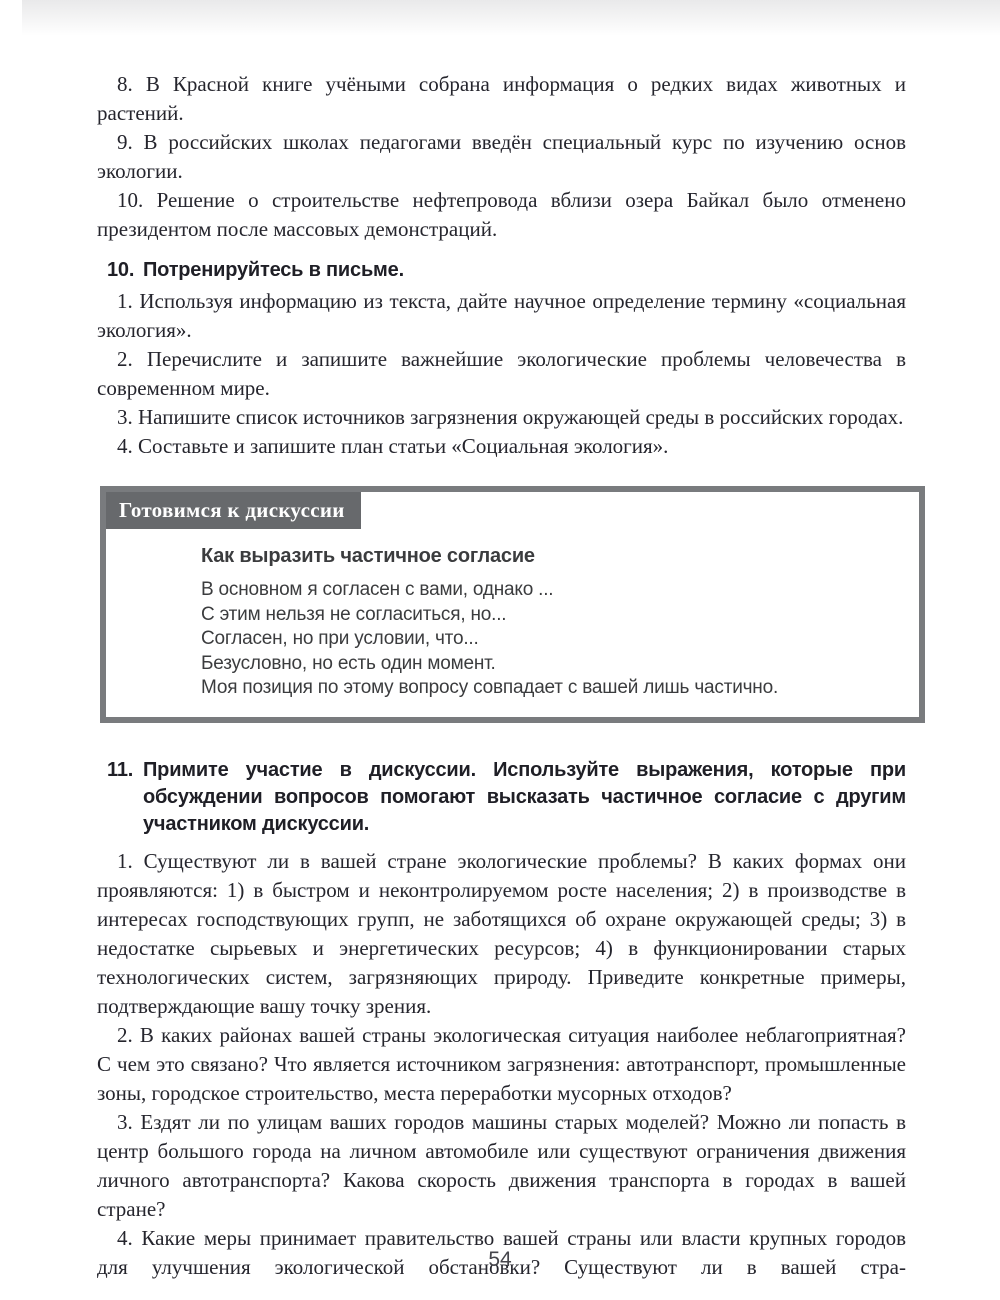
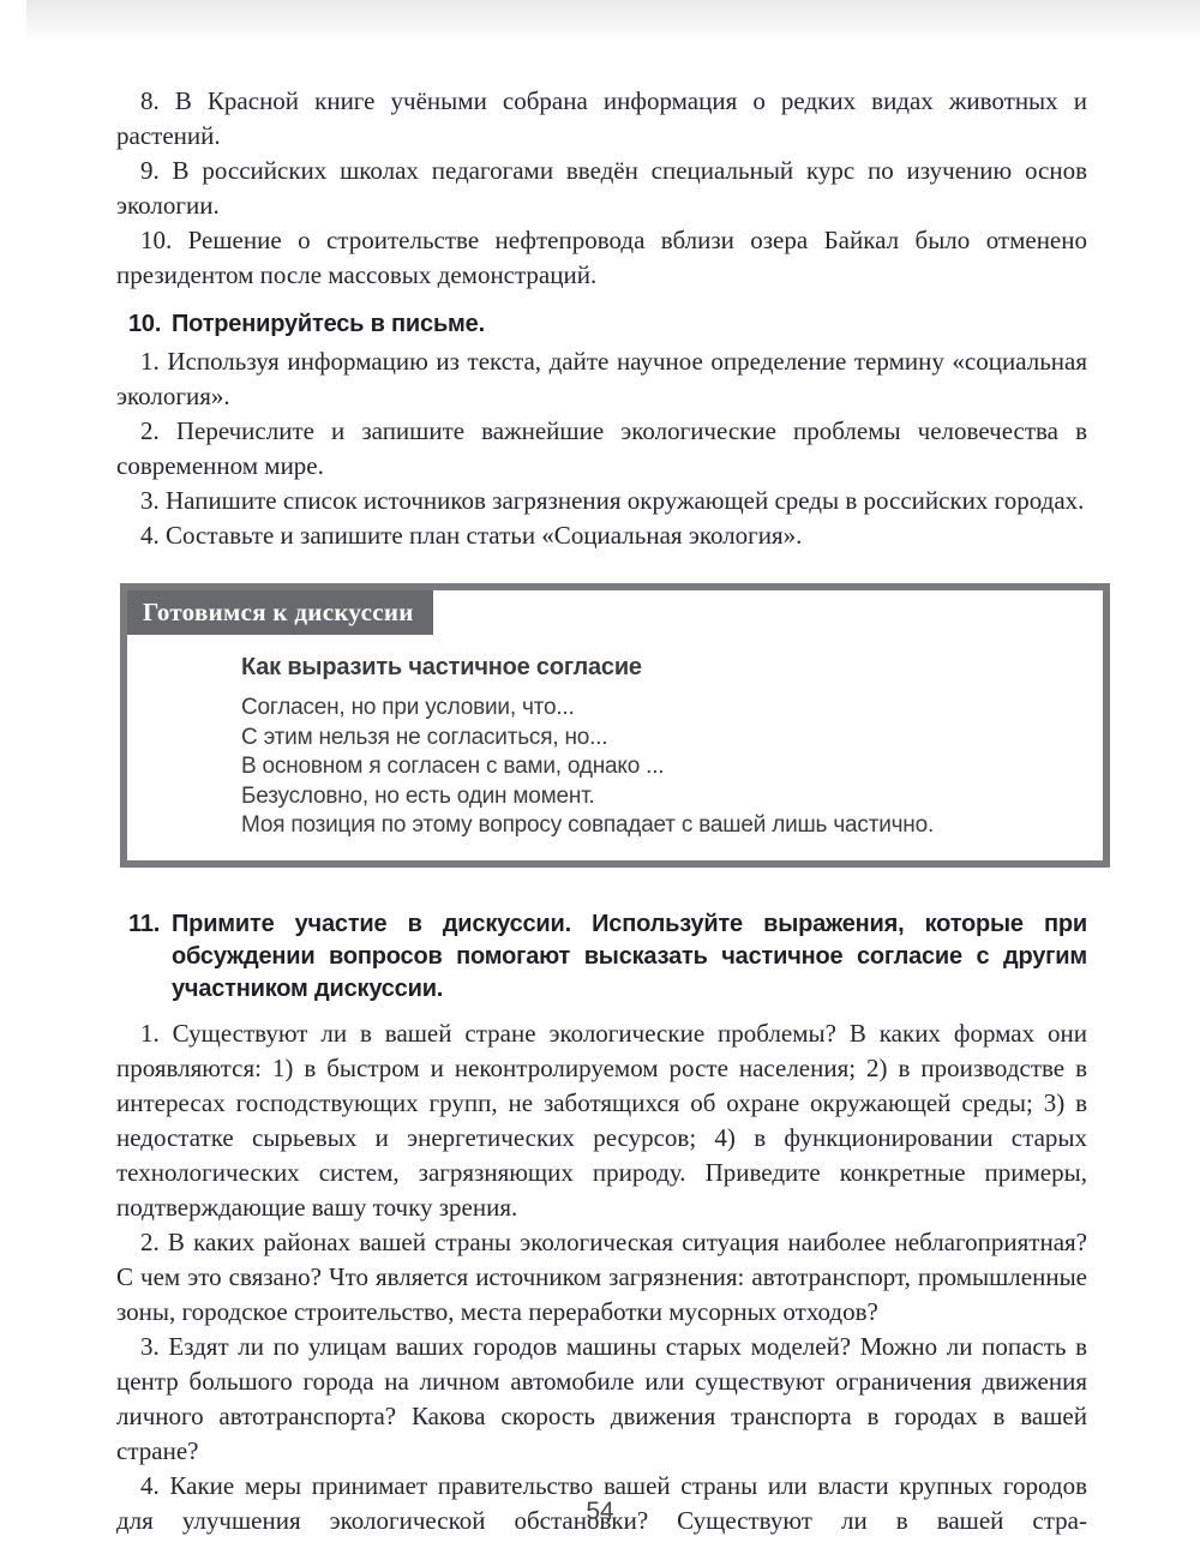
  8. В Красной книге учёными собрана информация о редких видах животных и растений.
  9. В российских школах педагогами введён специальный курс по изучению основ экологии.
  10. Решение о строительстве нефтепровода вблизи озера Байкал было отменено президентом после массовых демонстраций.
  10.
  Потренируйтесь в письме.
  1. Используя информацию из текста, дайте научное определение термину «социальная экология».
  2. Перечислите и запишите важнейшие экологические проблемы человечества в современном мире.
  3. Напишите список источников загрязнения окружающей среды в российских городах.
  4. Составьте и запишите план статьи «Социальная экология».
  Готовимся к дискуссии
  Как выразить частичное согласие
- В основном я согласен с вами, однако ...
+ Согласен, но при условии, что...
  С этим нельзя не согласиться, но...
- Согласен, но при условии, что...
+ В основном я согласен с вами, однако ...
  Безусловно, но есть один момент.
  Моя позиция по этому вопросу совпадает с вашей лишь частично.
  11.
  Примите участие в дискуссии. Используйте выражения, которые при обсуждении вопросов помогают высказать частичное согласие с другим участником дискуссии.
  1. Существуют ли в вашей стране экологические проблемы? В каких формах они проявляются: 1) в быстром и неконтролируемом росте населения; 2) в производстве в интересах господствующих групп, не заботящихся об охране окружающей среды; 3) в недостатке сырьевых и энергетических ресурсов; 4) в функционировании старых технологических систем, загрязняющих природу. Приведите конкретные примеры, подтверждающие вашу точку зрения.
  2. В каких районах вашей страны экологическая ситуация наиболее неблагоприятная? С чем это связано? Что является источником загрязнения: автотранспорт, промышленные зоны, городское строительство, места переработки мусорных отходов?
  3. Ездят ли по улицам ваших городов машины старых моделей? Можно ли попасть в центр большого города на личном автомобиле или существуют ограничения движения личного автотранспорта? Какова скорость движения транспорта в городах в вашей стране?
  4. Какие меры принимает правительство вашей страны или власти крупных городов для улучшения экологической обстановки? Существуют ли в вашей стра-
  54
